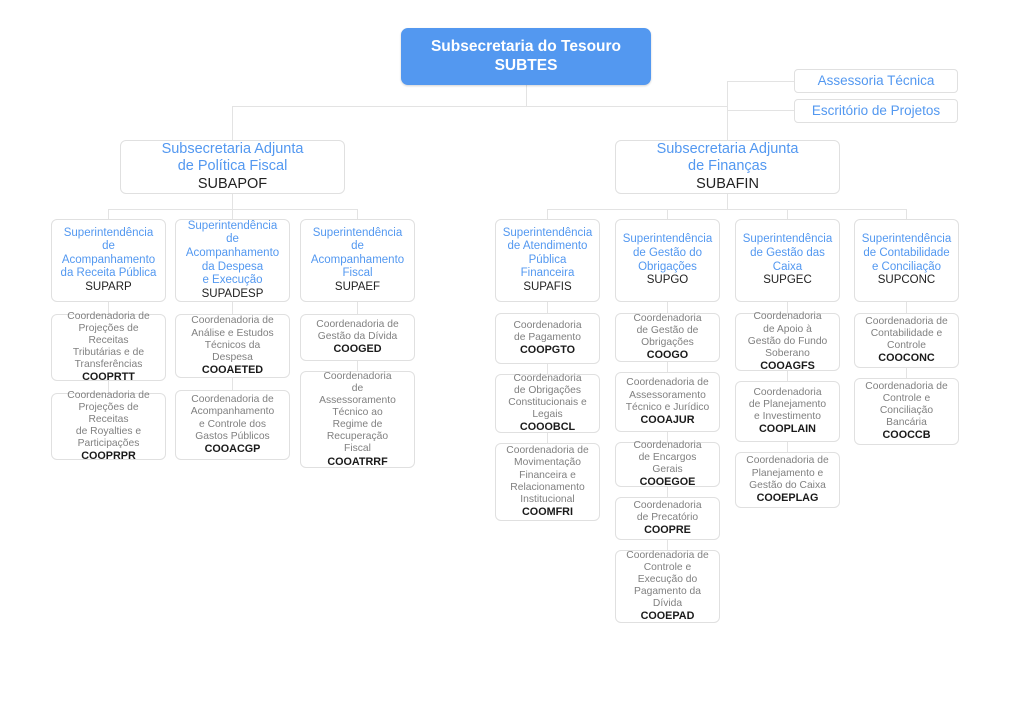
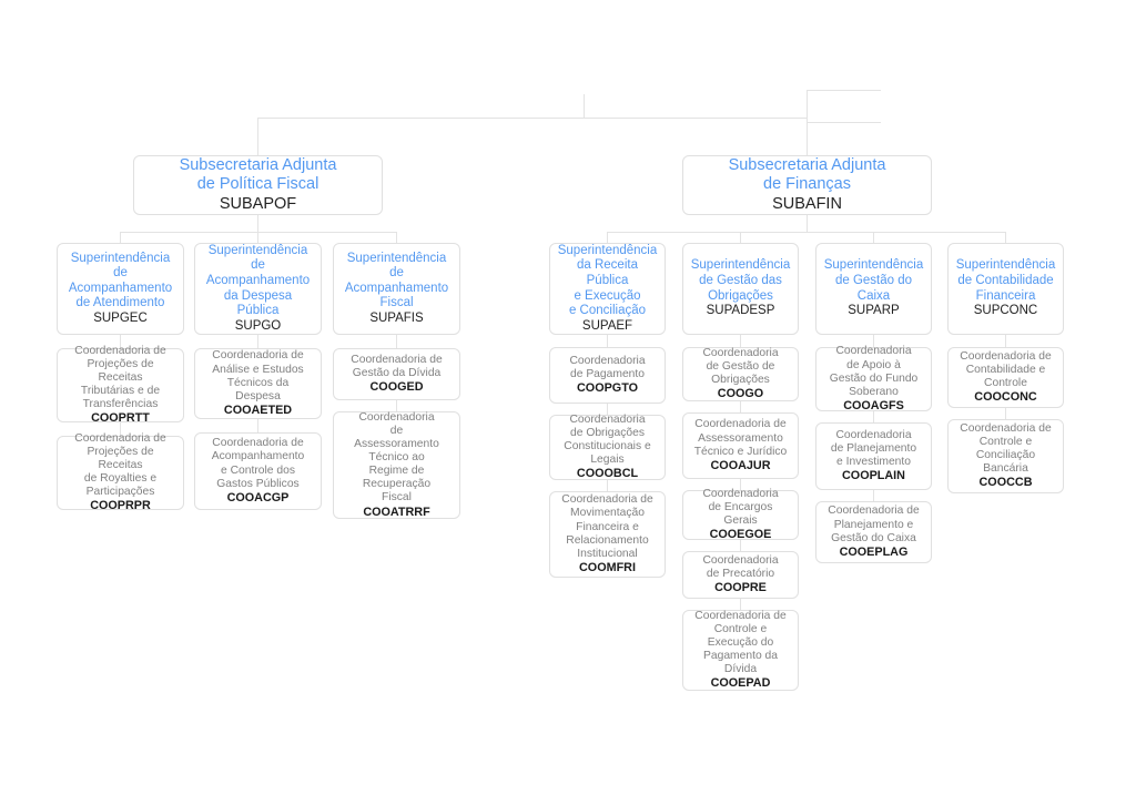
- Subsecretaria do Tesouro
- SUBTES
- Assessoria Técnica
- Escritório de Projetos
  Subsecretaria Adjunta
  de Política Fiscal
  SUBAPOF
  Subsecretaria Adjunta
  de Finanças
  SUBAFIN
  Superintendência
  de
  Acompanhamento
- da Receita Pública
+ de Atendimento
- SUPARP
+ SUPGEC
  Coordenadoria de
  Projeções de
  Receitas
  Tributárias e de
  Transferências
  COOPRTT
  Coordenadoria de
  Projeções de
  Receitas
  de Royalties e
  Participações
  COOPRPR
  Superintendência
  de
  Acompanhamento
  da Despesa
- e Execução
+ Pública
- SUPADESP
+ SUPGO
  Coordenadoria de
  Análise e Estudos
  Técnicos da
  Despesa
  COOAETED
  Coordenadoria de
  Acompanhamento
  e Controle dos
  Gastos Públicos
  COOACGP
  Superintendência
  de
  Acompanhamento
  Fiscal
- SUPAEF
+ SUPAFIS
  Coordenadoria de
  Gestão da Dívida
  COOGED
  Coordenadoria
  de
  Assessoramento
  Técnico ao
  Regime de
  Recuperação
  Fiscal
  COOATRRF
  Superintendência
- de Atendimento
+ da Receita Pública
- Pública
+ e Execução
- Financeira
+ e Conciliação
- SUPAFIS
+ SUPAEF
  Coordenadoria
  de Pagamento
  COOPGTO
  Coordenadoria
  de Obrigações
  Constitucionais e
  Legais
  COOOBCL
  Coordenadoria de
  Movimentação
  Financeira e
  Relacionamento
  Institucional
  COOMFRI
  Superintendência
- de Gestão do
+ de Gestão das
  Obrigações
- SUPGO
+ SUPADESP
  Coordenadoria
  de Gestão de
  Obrigações
  COOGO
  Coordenadoria de
  Assessoramento
  Técnico e Jurídico
  COOAJUR
  Coordenadoria
  de Encargos
  Gerais
  COOEGOE
  Coordenadoria
  de Precatório
  COOPRE
  Coordenadoria de
  Controle e
  Execução do
  Pagamento da
  Dívida
  COOEPAD
  Superintendência
- de Gestão das
+ de Gestão do
  Caixa
- SUPGEC
+ SUPARP
  Coordenadoria
  de Apoio à
  Gestão do Fundo
  Soberano
  COOAGFS
  Coordenadoria
  de Planejamento
  e Investimento
  COOPLAIN
  Coordenadoria de
  Planejamento e
  Gestão do Caixa
  COOEPLAG
  Superintendência
  de Contabilidade
- e Conciliação
+ Financeira
  SUPCONC
  Coordenadoria de
  Contabilidade e
  Controle
  COOCONC
  Coordenadoria de
  Controle e
  Conciliação
  Bancária
  COOCCB
